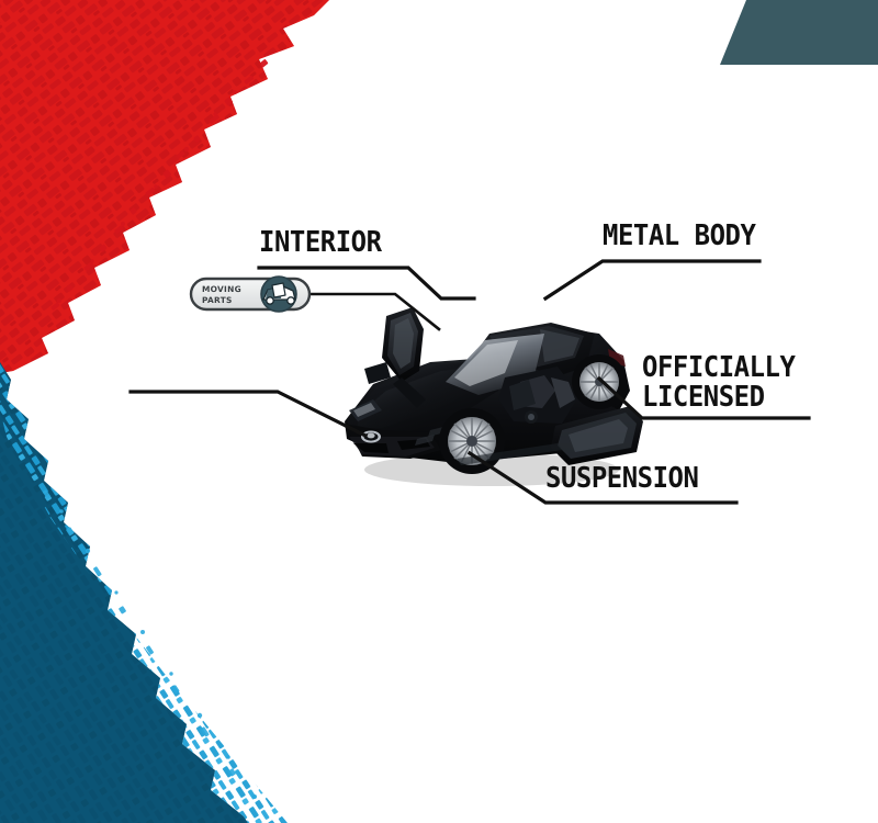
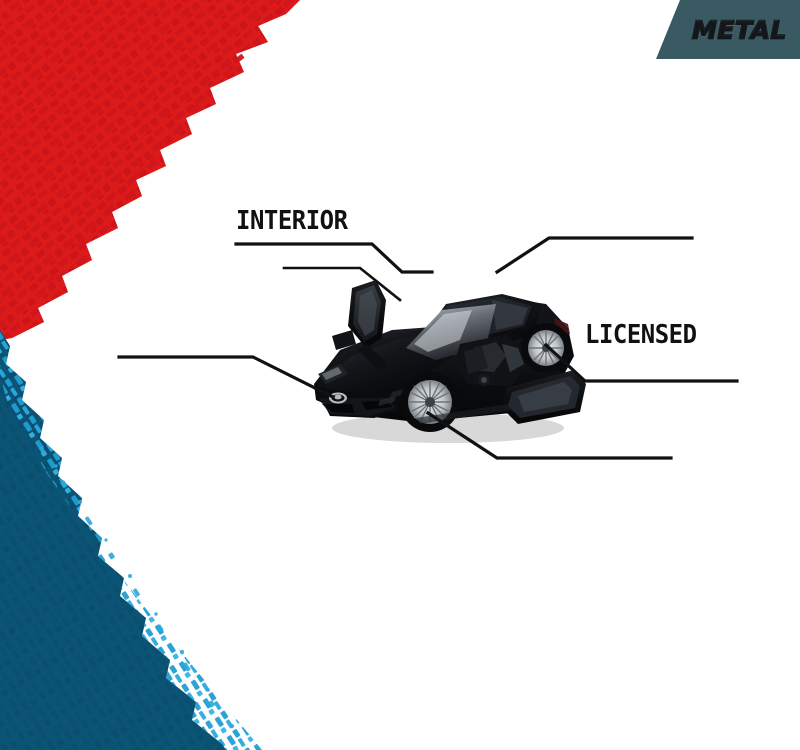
+ METAL
  INTERIOR
- METAL BODY
- OFFICIALLY
  LICENSED
- SUSPENSION
- MOVING
- PARTS
